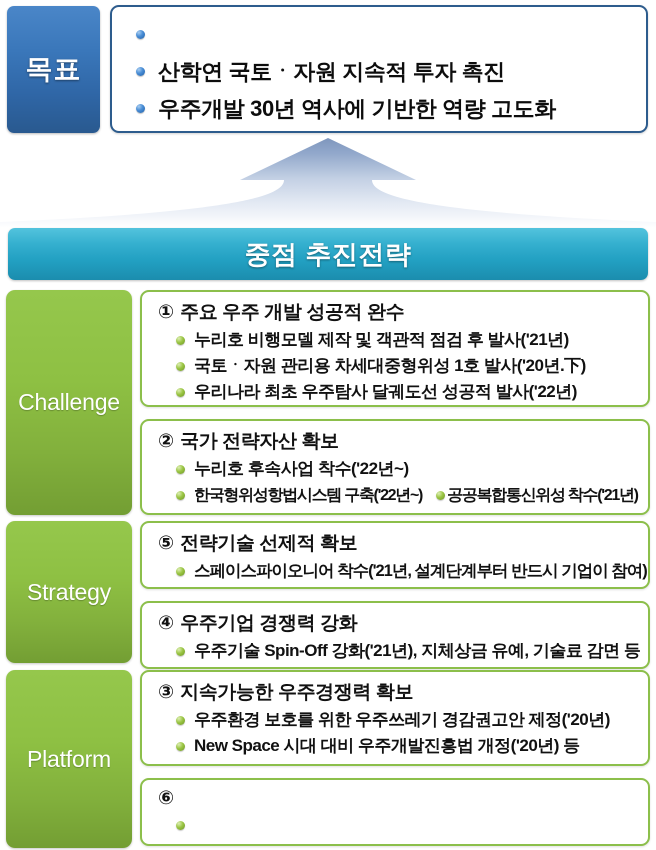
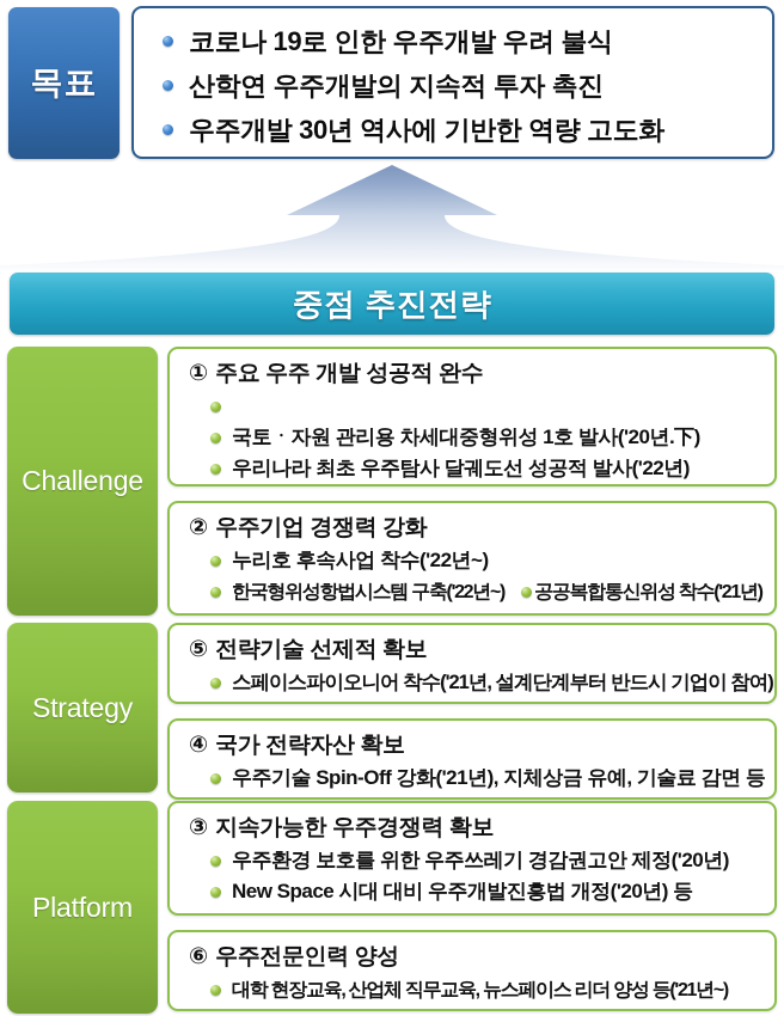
  목표
+ 코로나 19로 인한 우주개발 우려 불식
- 산학연 국토ㆍ자원 지속적 투자 촉진
+ 산학연 우주개발의 지속적 투자 촉진
  우주개발 30년 역사에 기반한 역량 고도화
  중점 추진전략
  Challenge
  Strategy
  Platform
  ①
  주요 우주 개발 성공적 완수
- 누리호 비행모델 제작 및 객관적 점검 후 발사('21년)
  국토ㆍ자원 관리용 차세대중형위성 1호 발사('20년.下)
  우리나라 최초 우주탐사 달궤도선 성공적 발사('22년)
  ②
- 국가 전략자산 확보
+ 우주기업 경쟁력 강화
  누리호 후속사업 착수('22년~)
  한국형위성항법시스템 구축('22년~)
  공공복합통신위성 착수('21년)
  ⑤
  전략기술 선제적 확보
  스페이스파이오니어 착수('21년, 설계단계부터 반드시 기업이 참여)
  ④
- 우주기업 경쟁력 강화
+ 국가 전략자산 확보
  우주기술 Spin-Off 강화('21년), 지체상금 유예, 기술료 감면 등
  ③
  지속가능한 우주경쟁력 확보
  우주환경 보호를 위한 우주쓰레기 경감권고안 제정('20년)
  New Space 시대 대비 우주개발진흥법 개정('20년) 등
  ⑥
+ 우주전문인력 양성
+ 대학 현장교육, 산업체 직무교육, 뉴스페이스 리더 양성 등('21년~)
